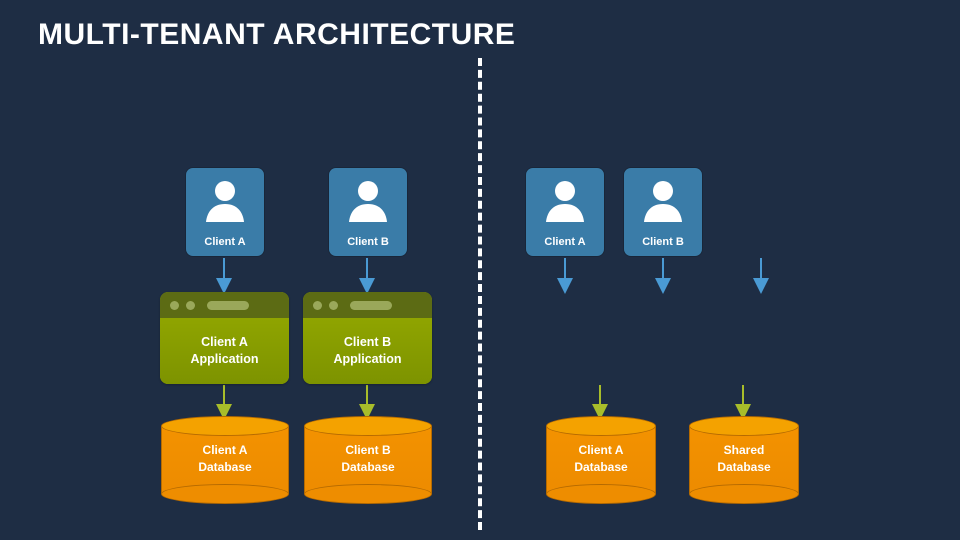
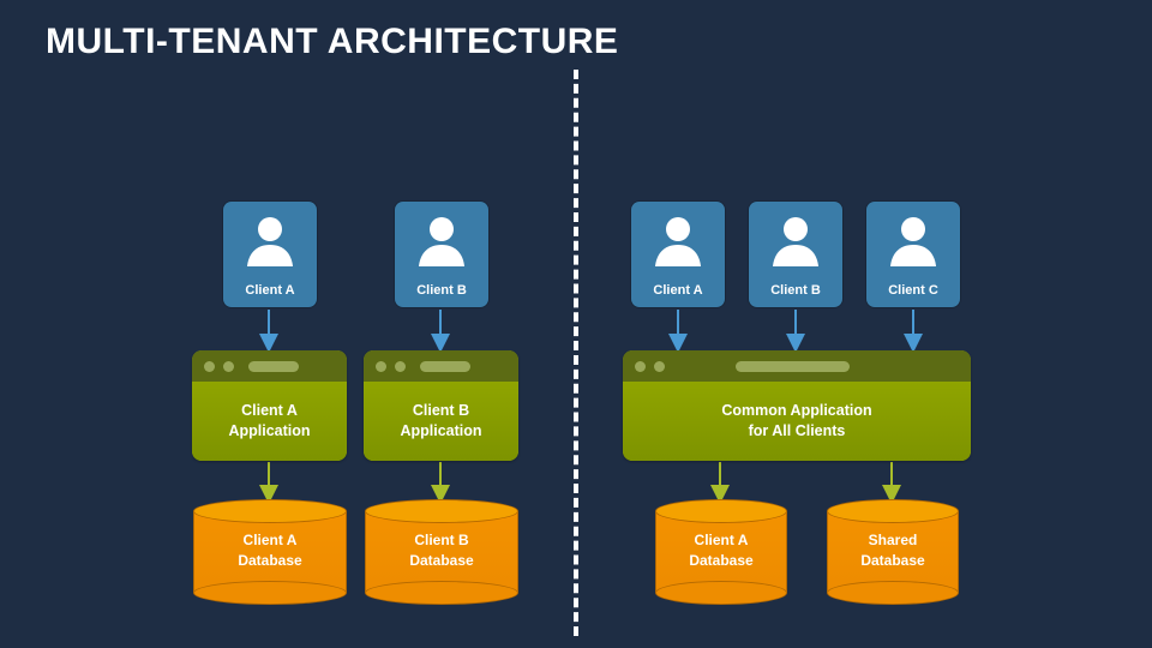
  MULTI-TENANT ARCHITECTURE
  Client A
  Client B
  Client A
  Application
  Client B
  Application
  Client A
  Database
  Client B
  Database
  Client A
  Client B
+ Client C
+ Common Application
+ for All Clients
  Client A
  Database
  Shared
  Database
